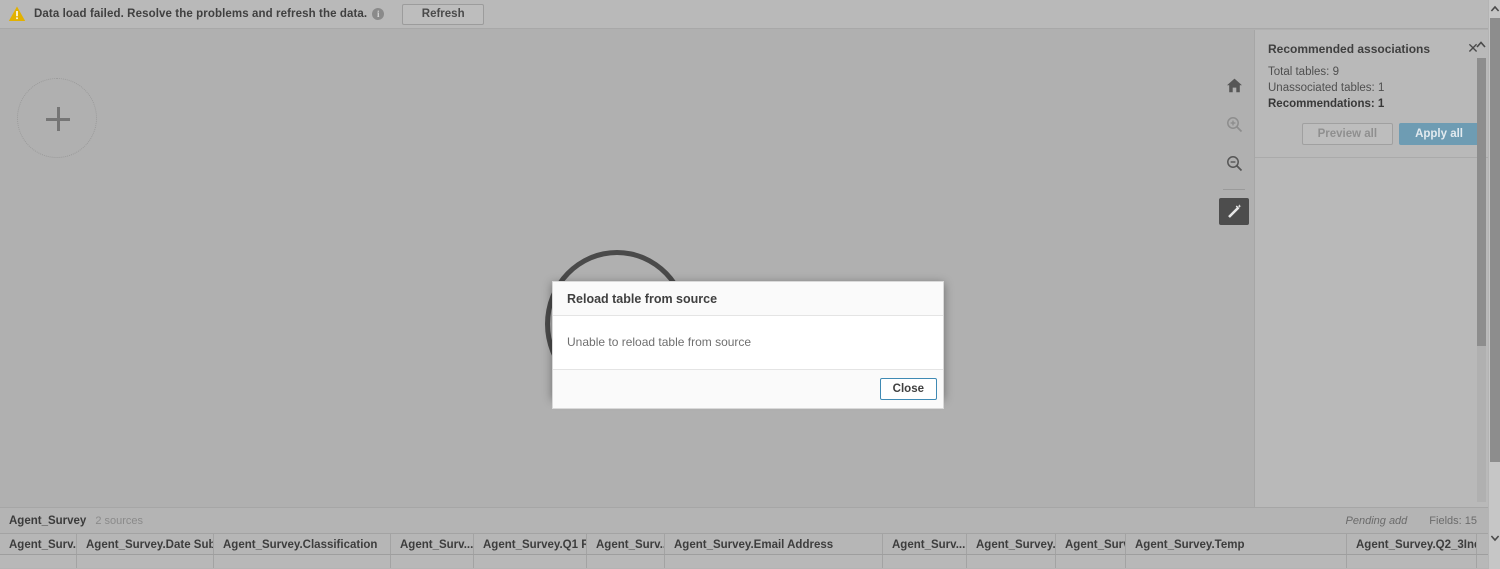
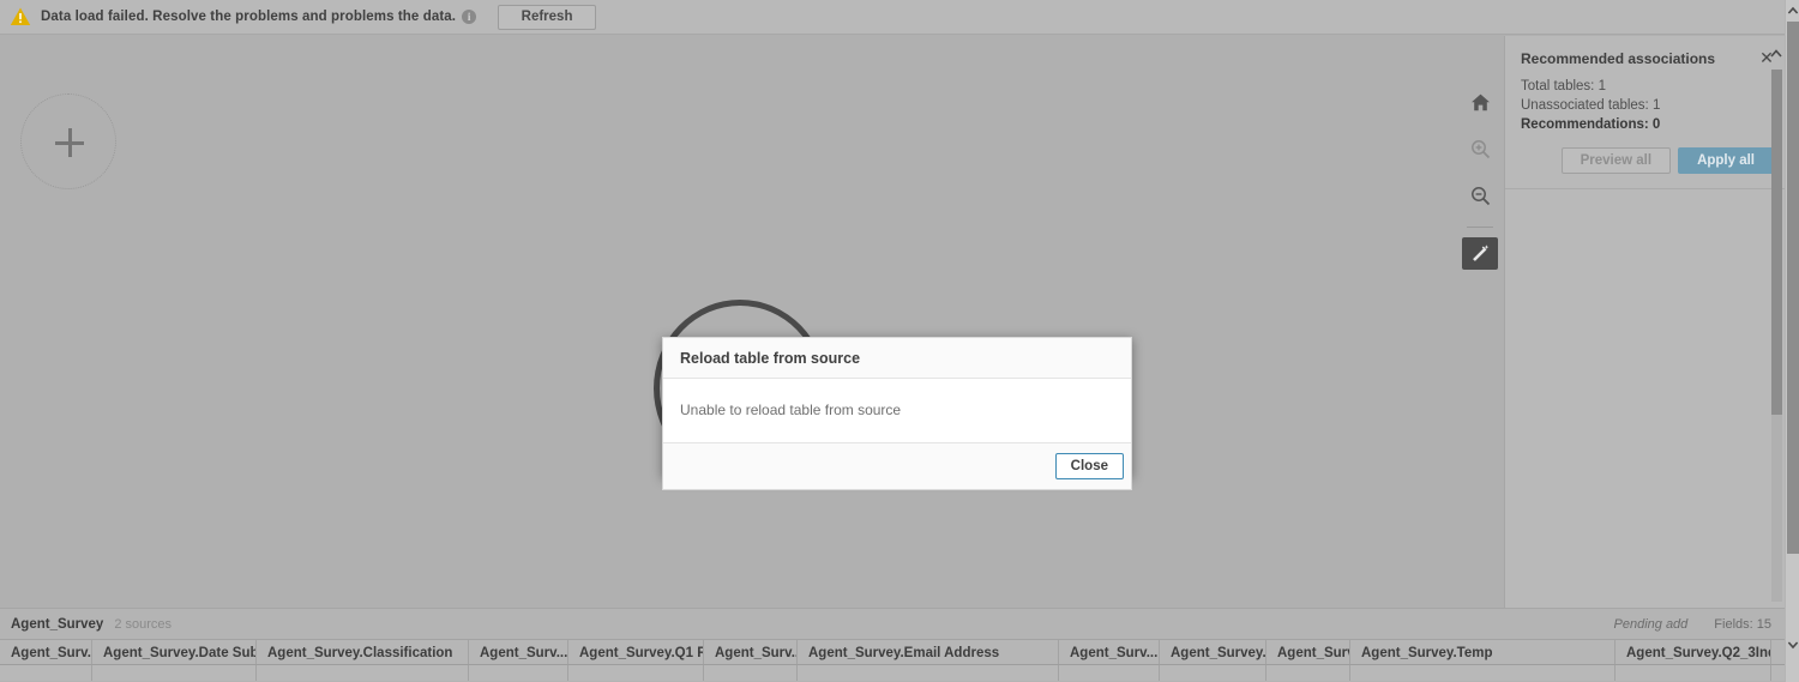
- Data load failed. Resolve the problems and refresh the data.
+ Data load failed. Resolve the problems and problems the data.
  i
  Refresh
  Reload table from source
  Unable to reload table from source
  Close
  Recommended associations
  ✕
- Total tables: 9
+ Total tables: 1
  Unassociated tables: 1
- Recommendations: 1
+ Recommendations: 0
  Preview all
  Apply all
  Agent_Survey
  2 sources
  Pending add
  Fields: 15
  Agent_Surv.
  Agent_Survey.Date Sub
  Agent_Survey.Classification
  Agent_Surv...
  Agent_Survey.Q1 R
  Agent_Surv..
  Agent_Survey.Email Address
  Agent_Surv...
  Agent_Survey.
  Agent_Surv
  Agent_Survey.Temp
  Agent_Survey.Q2_3In
